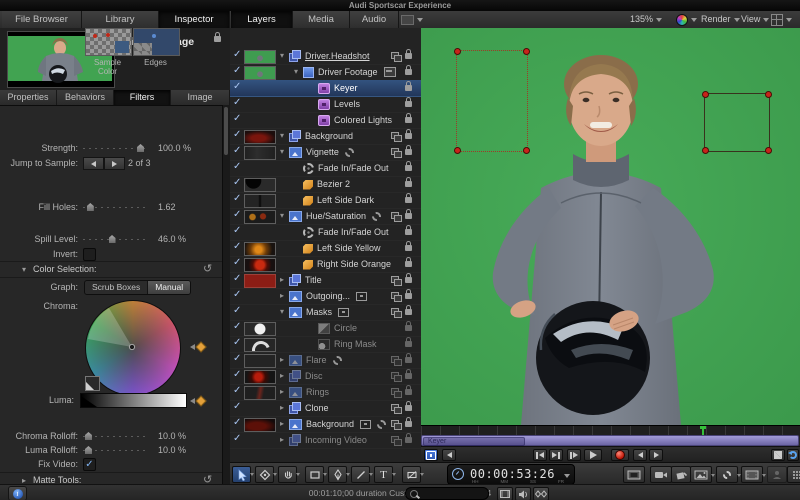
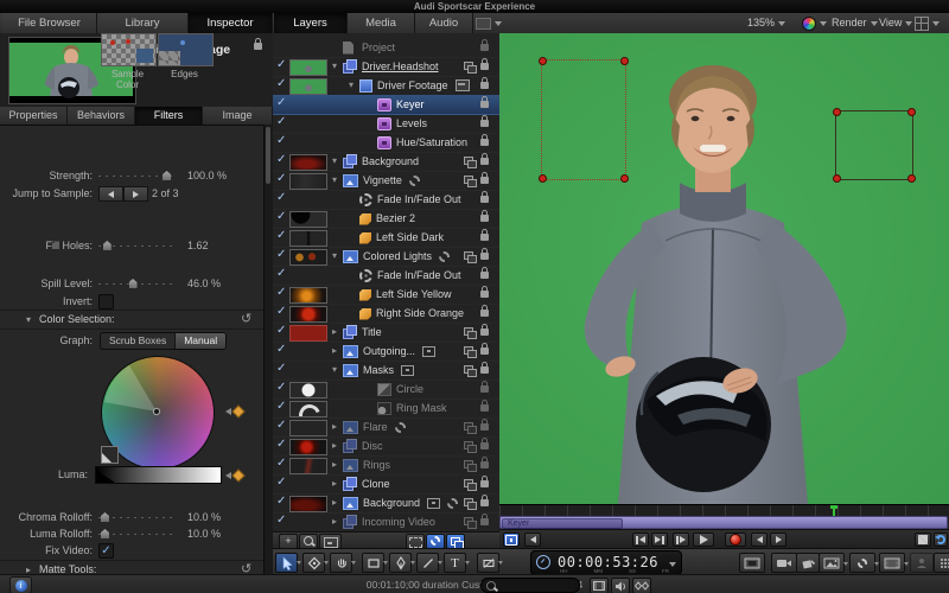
  Audi Sportscar Experience
  File Browser
  Library
  Inspector
  Layers
  Media
  Audio
  135%
  Render
  View
  Properties
  Behaviors
  Filters
  Image
  Sample Color
  Edges
  Strength:
  100.0 %
  Jump to Sample:
  2 of 3
  Fill Holes:
  1.62
  Spill Level:
  46.0 %
  Invert:
  ▾
  Color Selection:
  ↺
  Graph:
  Scrub Boxes
  Manual
- Chroma:
  Luma:
  Chroma Rolloff:
  10.0 %
  Luma Rolloff:
  10.0 %
  Fix Video:
  ✓
  ▸
  Matte Tools:
  ↺
+ Project
  ✓
  ▾
  Driver.Headshot
  ✓
  ▾
  Driver Footage
  ✓
  Keyer
  ✓
  Levels
  ✓
- Colored Lights
+ Hue/Saturation
  ✓
  ▾
  Background
  ✓
  ▾
  Vignette
  ✓
  Fade In/Fade Out
  ✓
  Bezier 2
  ✓
  Left Side Dark
  ✓
  ▾
- Hue/Saturation
+ Colored Lights
  ✓
  Fade In/Fade Out
  ✓
  Left Side Yellow
  ✓
  Right Side Orange
  ✓
  ▸
  Title
  ✓
  ▸
  Outgoing...
  ✓
  ▾
  Masks
  ✓
  Circle
  ✓
  Ring Mask
  ✓
  ▸
  Flare
  ✓
  ▸
  Disc
  ✓
  ▸
  Rings
  ✓
  ▸
  Clone
  ✓
  ▸
  Background
  ✓
  ▸
  Incoming Video
+ +
  T
  00:00:53:26
  i
